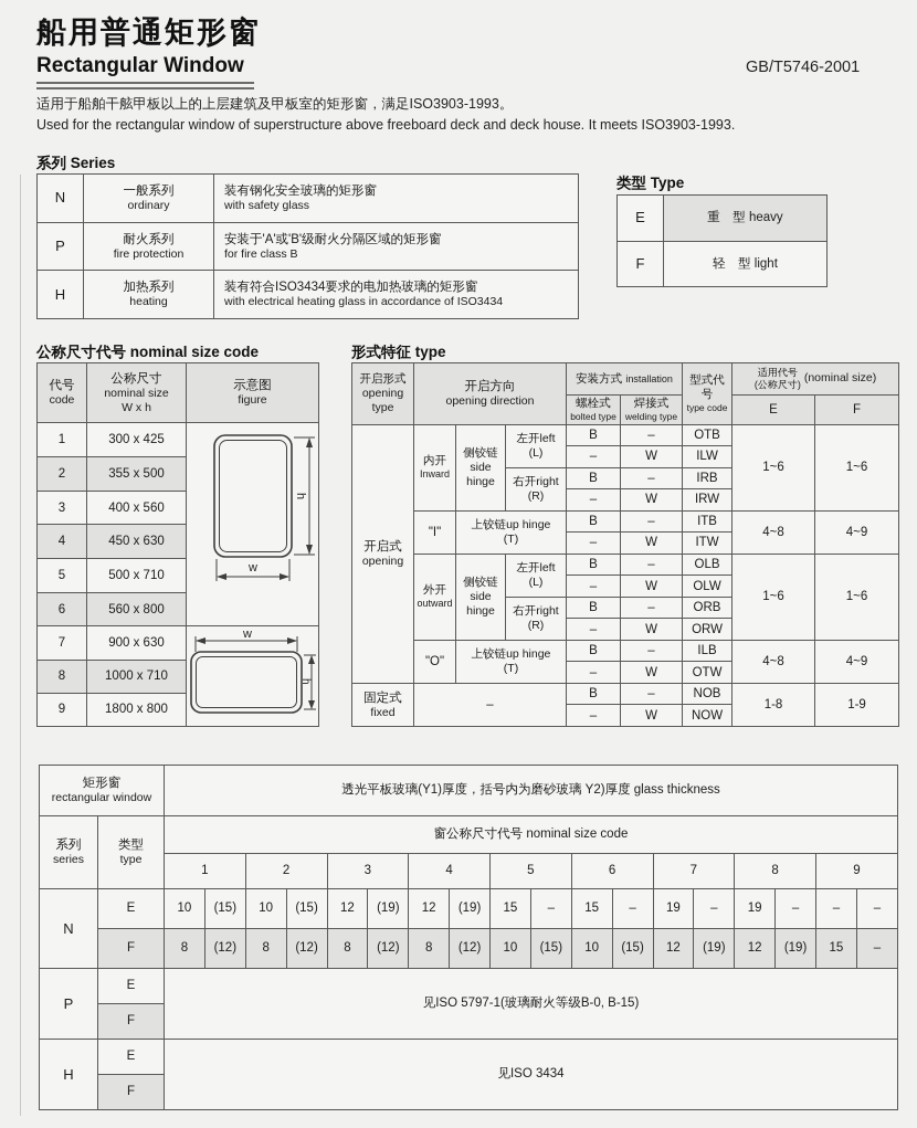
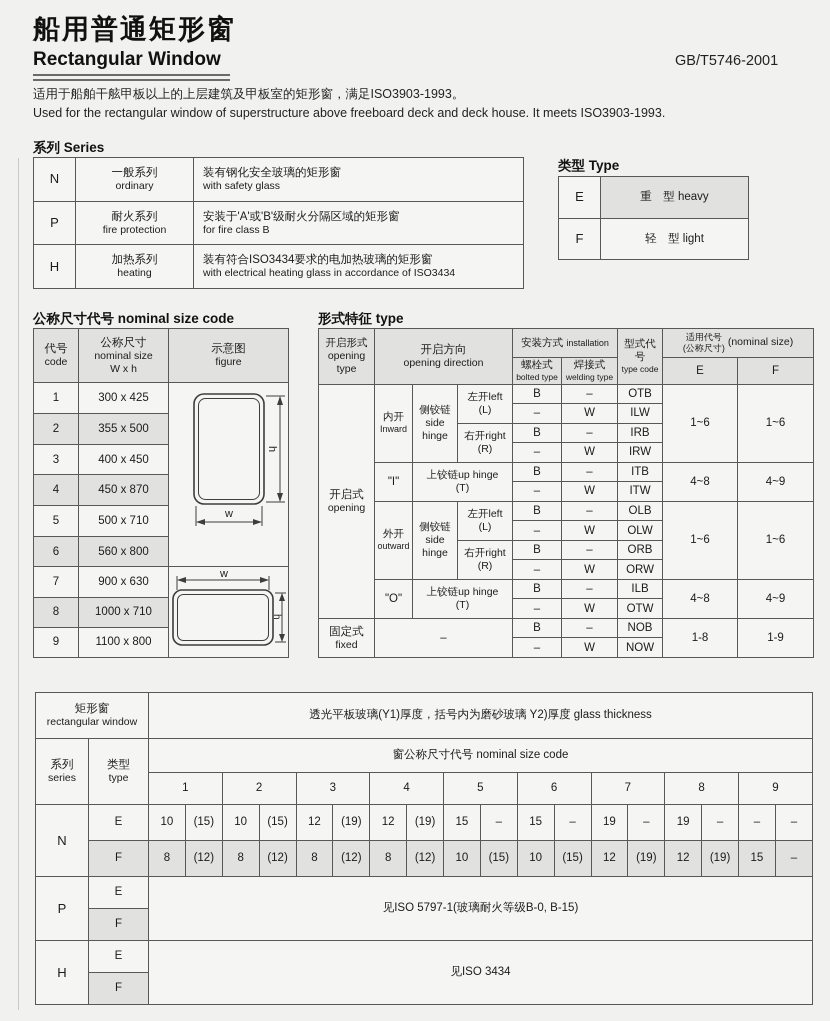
  船用普通矩形窗
  Rectangular Window
  GB/T5746-2001
  适用于船舶干舷甲板以上的上层建筑及甲板室的矩形窗，满足ISO3903-1993。
  Used for the rectangular window of superstructure above freeboard deck and deck house. It meets ISO3903-1993.
  系列 Series
  N	一般系列 ordinary	装有钢化安全玻璃的矩形窗 with safety glass
  P	耐火系列 fire protection	安装于'A'或'B'级耐火分隔区域的矩形窗 for fire class B
  H	加热系列 heating	装有符合ISO3434要求的电加热玻璃的矩形窗 with electrical heating glass in accordance of ISO3434
  类型 Type
  E	重 型 heavy
  F	轻 型 light
  公称尺寸代号 nominal size code
  代号 code	公称尺寸 nominal size W x h	示意图 figure
  1	300 x 425	w
  2	355 x 500
- 3	400 x 560
+ 3	400 x 450
- 4	450 x 630
+ 4	450 x 870
  5	500 x 710
  6	560 x 800
  7	900 x 630	w
  8	1000 x 710
- 9	1800 x 800
+ 9	1100 x 800
  形式特征 type
  开启形式 opening type	开启方向 opening direction	安装方式 installation	型式代号 type code	适用代号 (公称尺寸) (nominal size)
  螺栓式 bolted type	焊接式 welding type	E	F
  开启式 opening	内开 Inward	侧铰链 side hinge	左开left (L)	B	–	OTB	1~6	1~6
  –	W	ILW
  右开right (R)	B	–	IRB
  –	W	IRW
  "I"	上铰链up hinge (T)	B	–	ITB	4~8	4~9
  –	W	ITW
  外开 outward	侧铰链 side hinge	左开left (L)	B	–	OLB	1~6	1~6
  –	W	OLW
  右开right (R)	B	–	ORB
  –	W	ORW
  "O"	上铰链up hinge (T)	B	–	ILB	4~8	4~9
  –	W	OTW
  固定式 fixed	–	B	–	NOB	1-8	1-9
  –	W	NOW
  矩形窗 rectangular window	透光平板玻璃(Y1)厚度，括号内为磨砂玻璃 Y2)厚度 glass thickness
  系列 series	类型 type	窗公称尺寸代号 nominal size code
  1	2	3	4	5	6	7	8	9
  N	E	10	(15)	10	(15)	12	(19)	12	(19)	15	–	15	–	19	–	19	–	–	–
  F	8	(12)	8	(12)	8	(12)	8	(12)	10	(15)	10	(15)	12	(19)	12	(19)	15	–
  P	E	见ISO 5797-1(玻璃耐火等级B-0, B-15)
  F
  H	E	见ISO 3434
  F
